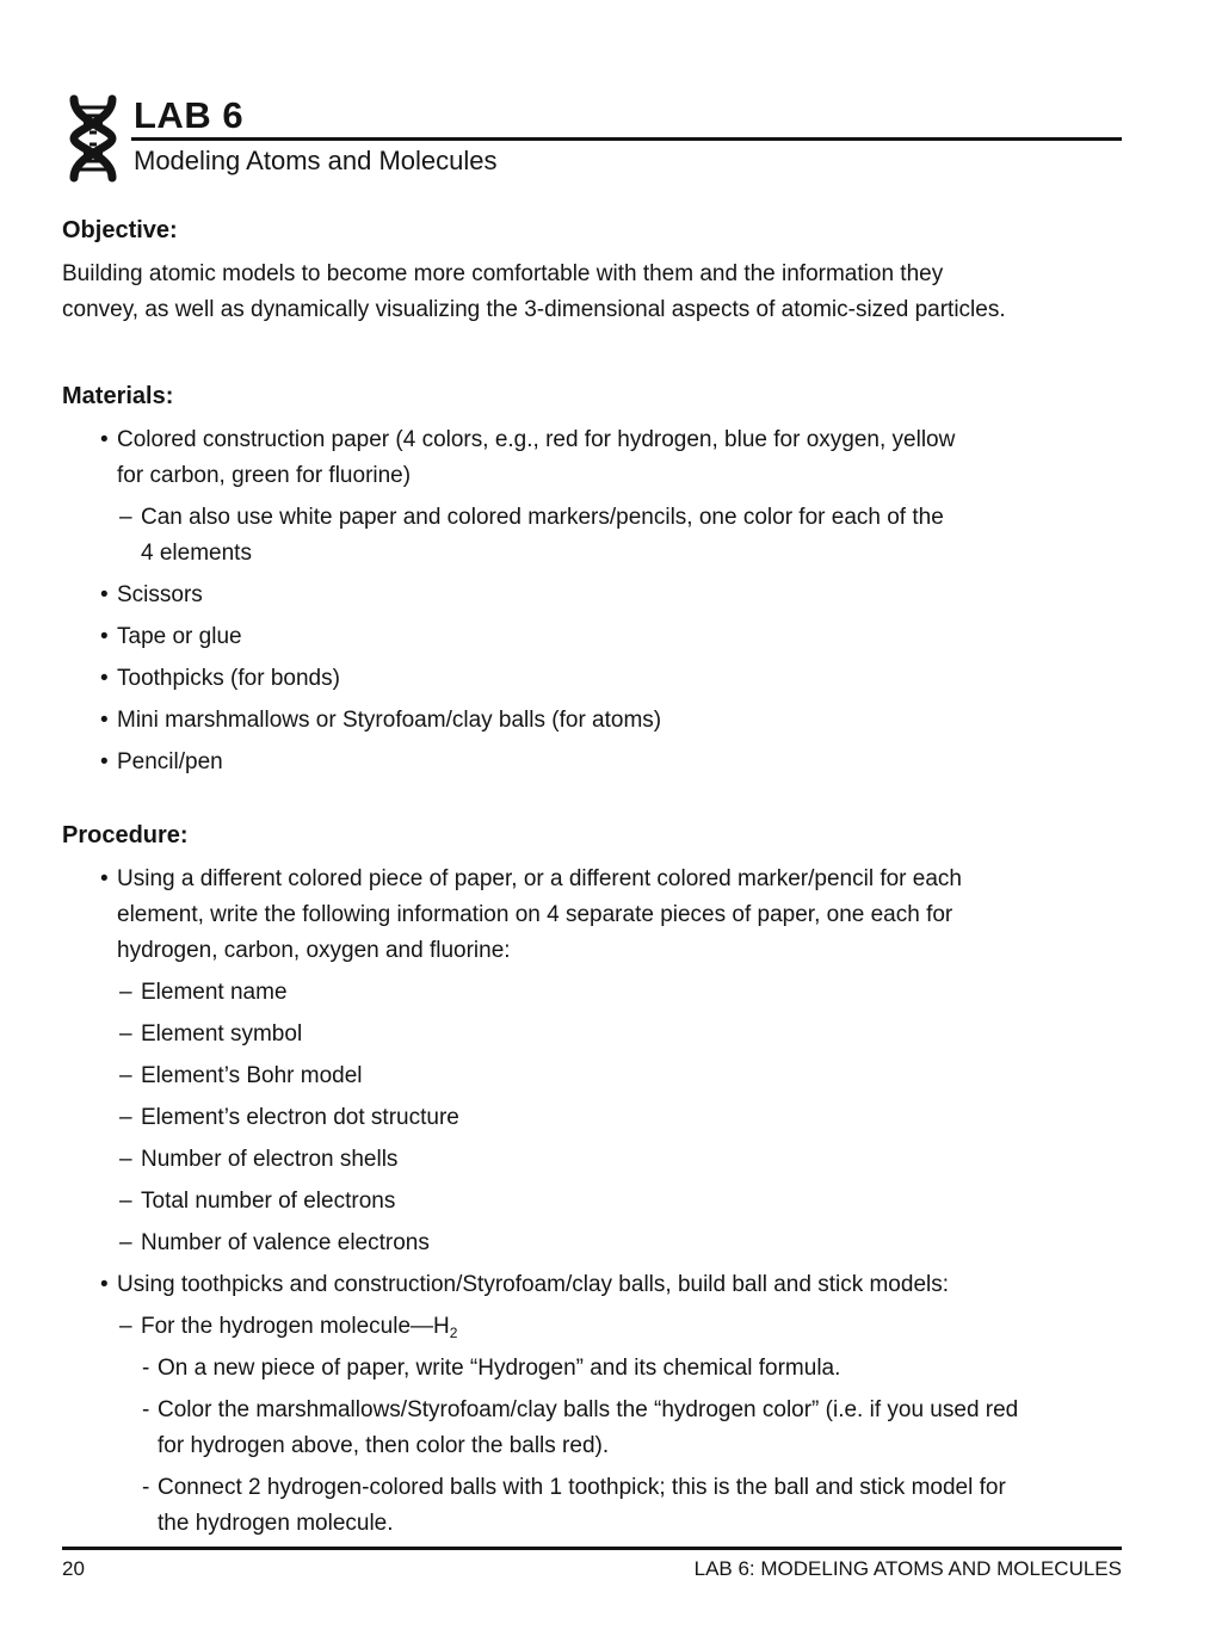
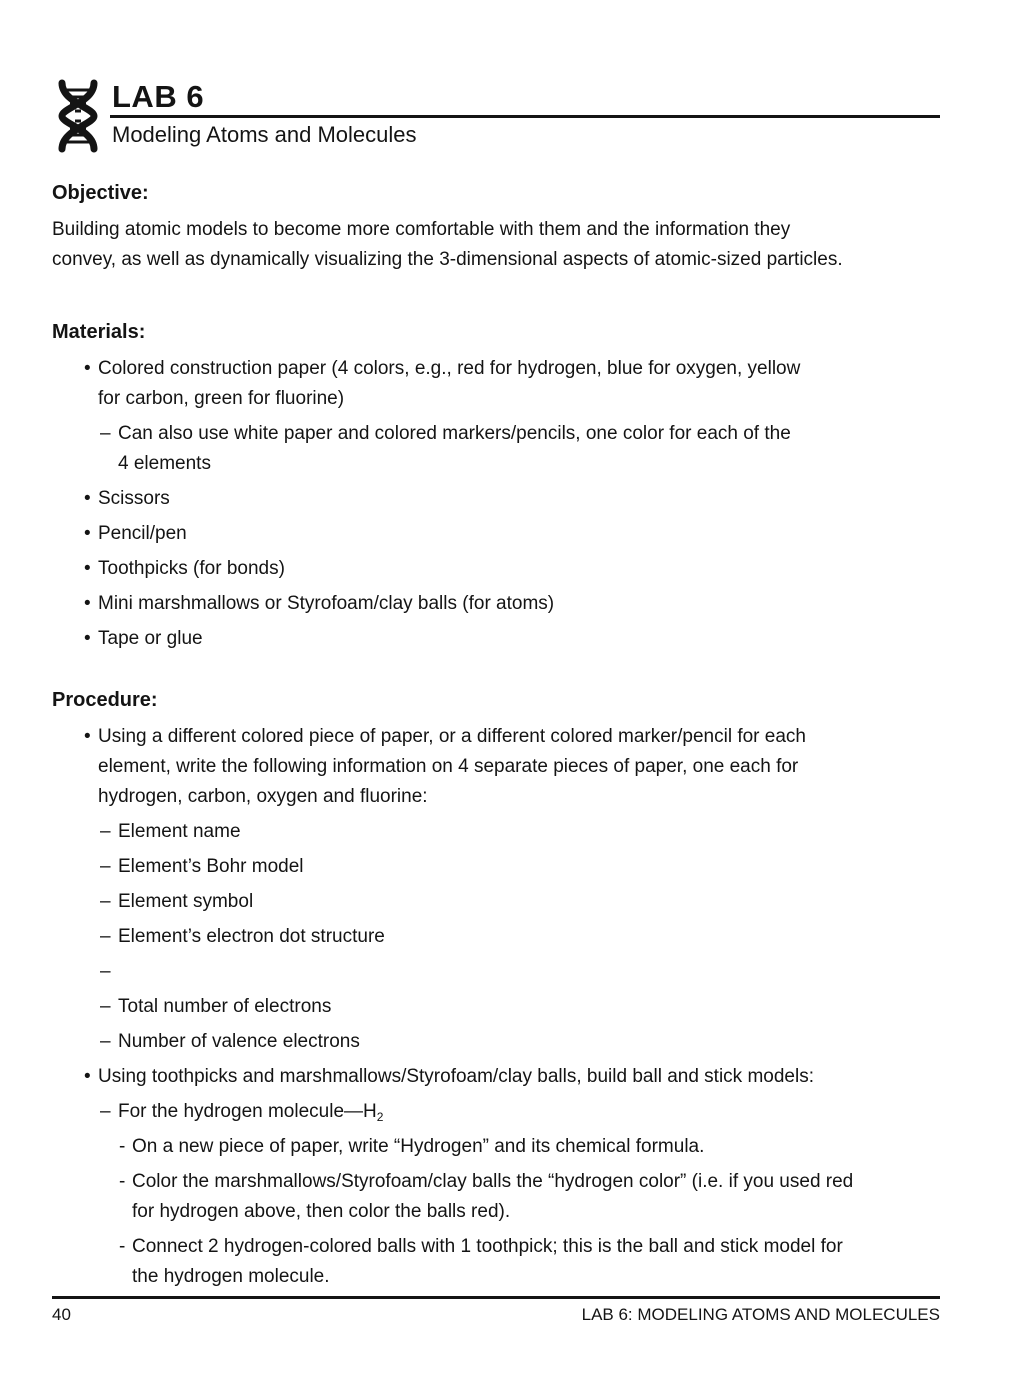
  LAB 6
  Modeling Atoms and Molecules
  Objective:
  Building atomic models to become more comfortable with them and the information they
  convey, as well as dynamically visualizing the 3-dimensional aspects of atomic-sized particles.
  Materials:
  •
  Colored construction paper (4 colors, e.g., red for hydrogen, blue for oxygen, yellow
  for carbon, green for fluorine)
  –
  Can also use white paper and colored markers/pencils, one color for each of the
  4 elements
  •
  Scissors
  •
- Tape or glue
+ Pencil/pen
  •
  Toothpicks (for bonds)
  •
  Mini marshmallows or Styrofoam/clay balls (for atoms)
  •
- Pencil/pen
+ Tape or glue
  Procedure:
  •
  Using a different colored piece of paper, or a different colored marker/pencil for each
  element, write the following information on 4 separate pieces of paper, one each for
  hydrogen, carbon, oxygen and fluorine:
  –
  Element name
  –
- Element symbol
+ Element’s Bohr model
  –
- Element’s Bohr model
+ Element symbol
  –
  Element’s electron dot structure
  –
- Number of electron shells
  –
  Total number of electrons
  –
  Number of valence electrons
  •
- Using toothpicks and construction/Styrofoam/clay balls, build ball and stick models:
+ Using toothpicks and marshmallows/Styrofoam/clay balls, build ball and stick models:
  –
  For the hydrogen molecule—H2
  -
  On a new piece of paper, write “Hydrogen” and its chemical formula.
  -
  Color the marshmallows/Styrofoam/clay balls the “hydrogen color” (i.e. if you used red
  for hydrogen above, then color the balls red).
  -
  Connect 2 hydrogen-colored balls with 1 toothpick; this is the ball and stick model for
  the hydrogen molecule.
- 20
+ 40
  LAB 6: MODELING ATOMS AND MOLECULES
